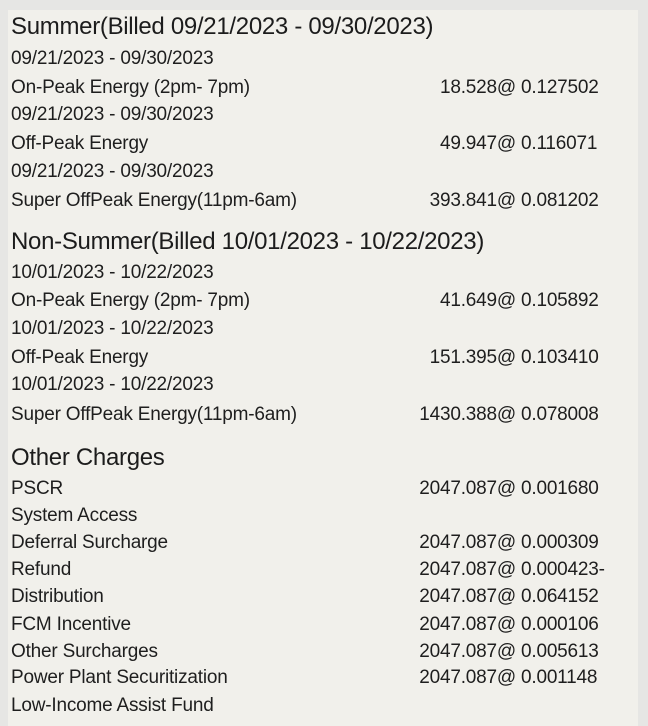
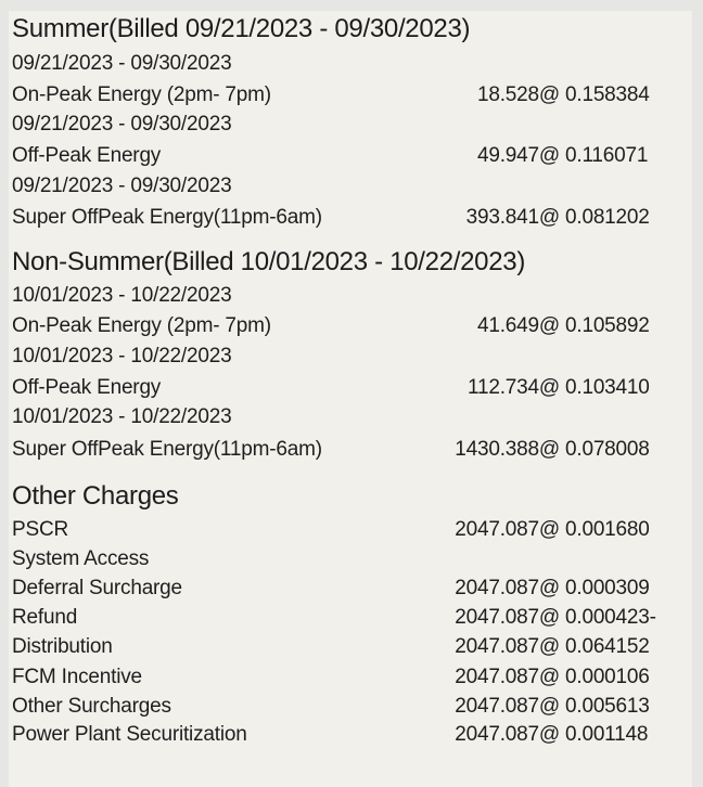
  Summer(Billed 09/21/2023 - 09/30/2023)
  09/21/2023 - 09/30/2023
  On-Peak Energy (2pm- 7pm)
  18.528@
- 0.127502
+ 0.158384
  09/21/2023 - 09/30/2023
  Off-Peak Energy
  49.947@
  0.116071
  09/21/2023 - 09/30/2023
  Super OffPeak Energy(11pm-6am)
  393.841@
  0.081202
  Non-Summer(Billed 10/01/2023 - 10/22/2023)
  10/01/2023 - 10/22/2023
  On-Peak Energy (2pm- 7pm)
  41.649@
  0.105892
  10/01/2023 - 10/22/2023
  Off-Peak Energy
- 151.395@
+ 112.734@
  0.103410
  10/01/2023 - 10/22/2023
  Super OffPeak Energy(11pm-6am)
  1430.388@
  0.078008
  Other Charges
  PSCR
  2047.087@
  0.001680
  System Access
  Deferral Surcharge
  2047.087@
  0.000309
  Refund
  2047.087@
  0.000423-
  Distribution
  2047.087@
  0.064152
  FCM Incentive
  2047.087@
  0.000106
  Other Surcharges
  2047.087@
  0.005613
  Power Plant Securitization
  2047.087@
  0.001148
- Low-Income Assist Fund
